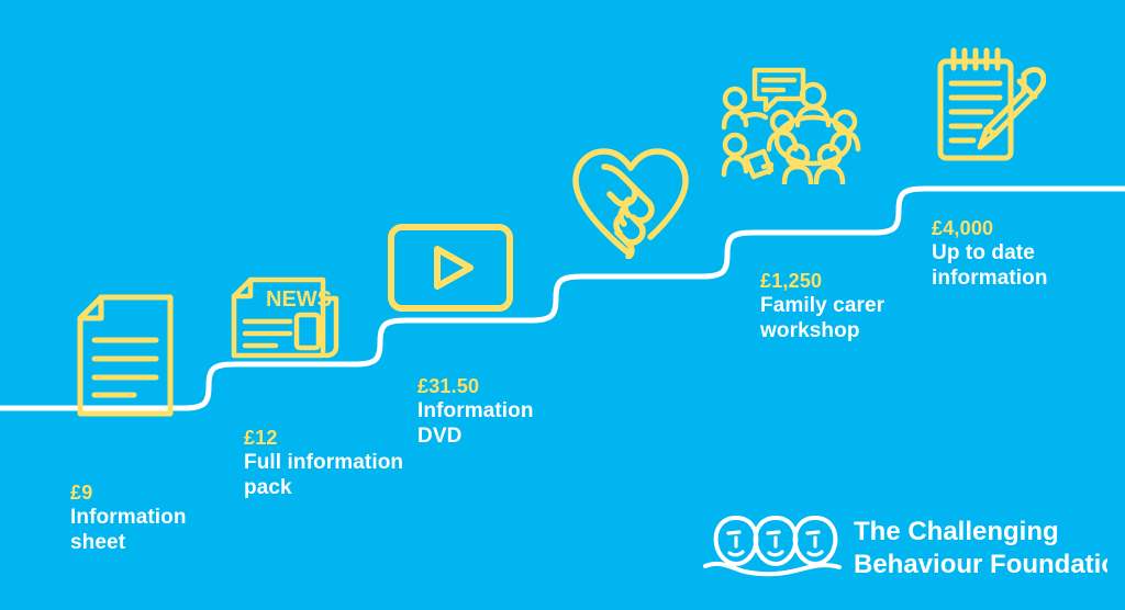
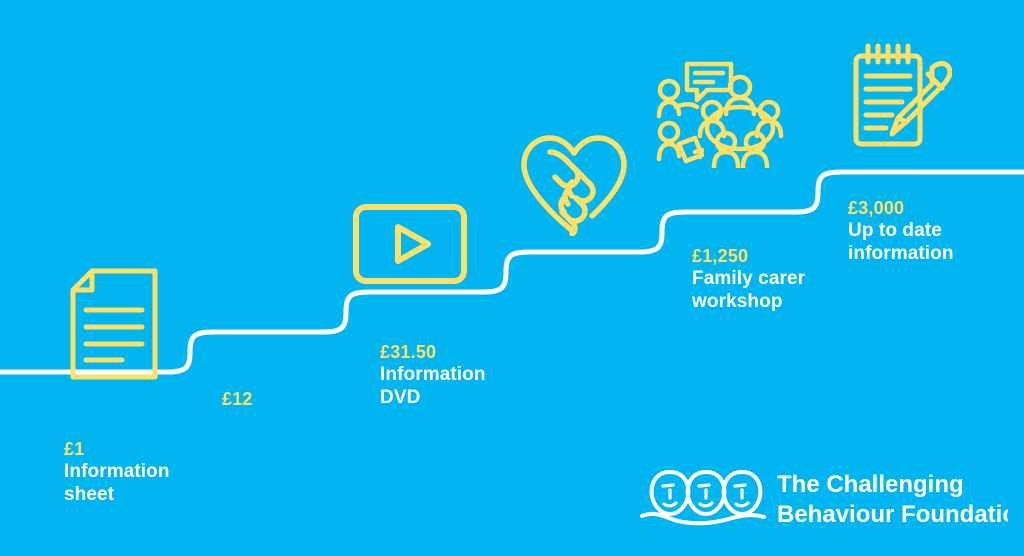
- NEWS
- £9
+ £1
  Information
  sheet
  £12
- Full information
- pack
  £31.50
  Information
  DVD
  £1,250
  Family carer
  workshop
- £4,000
+ £3,000
  Up to date
  information
  The Challenging
  Behaviour Foundati
